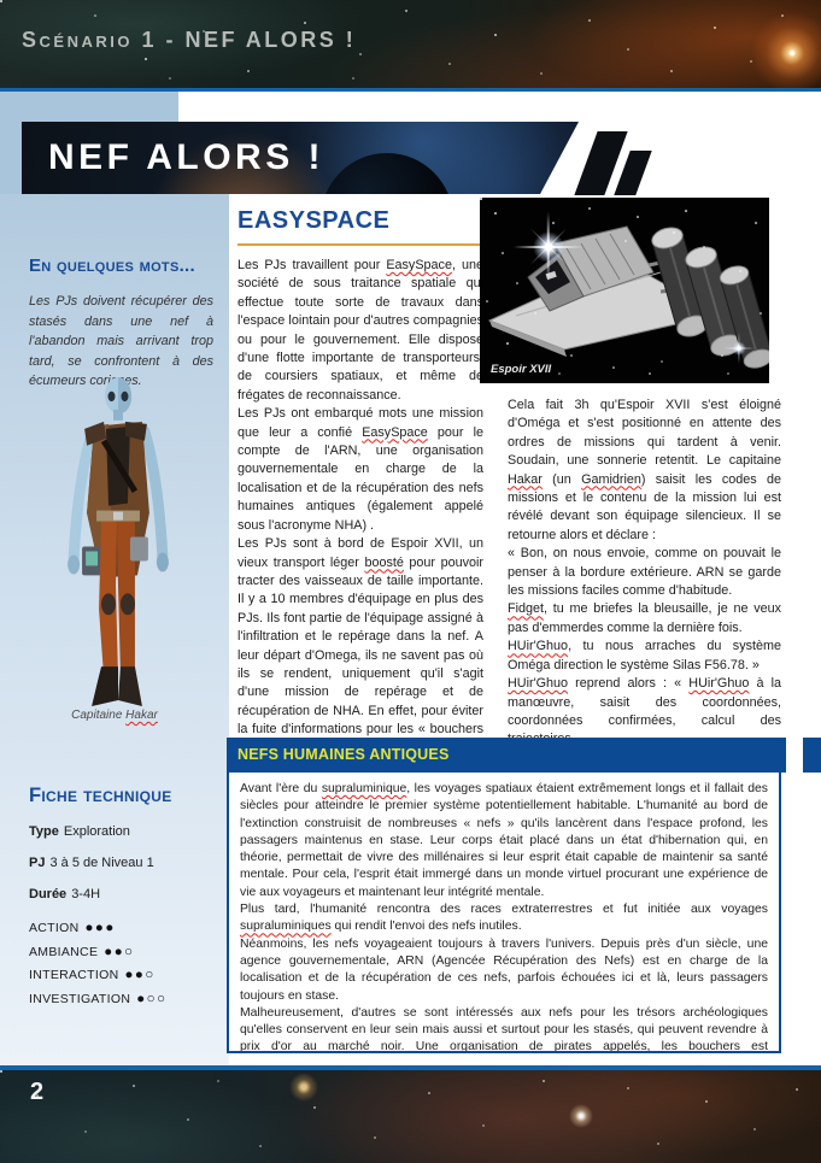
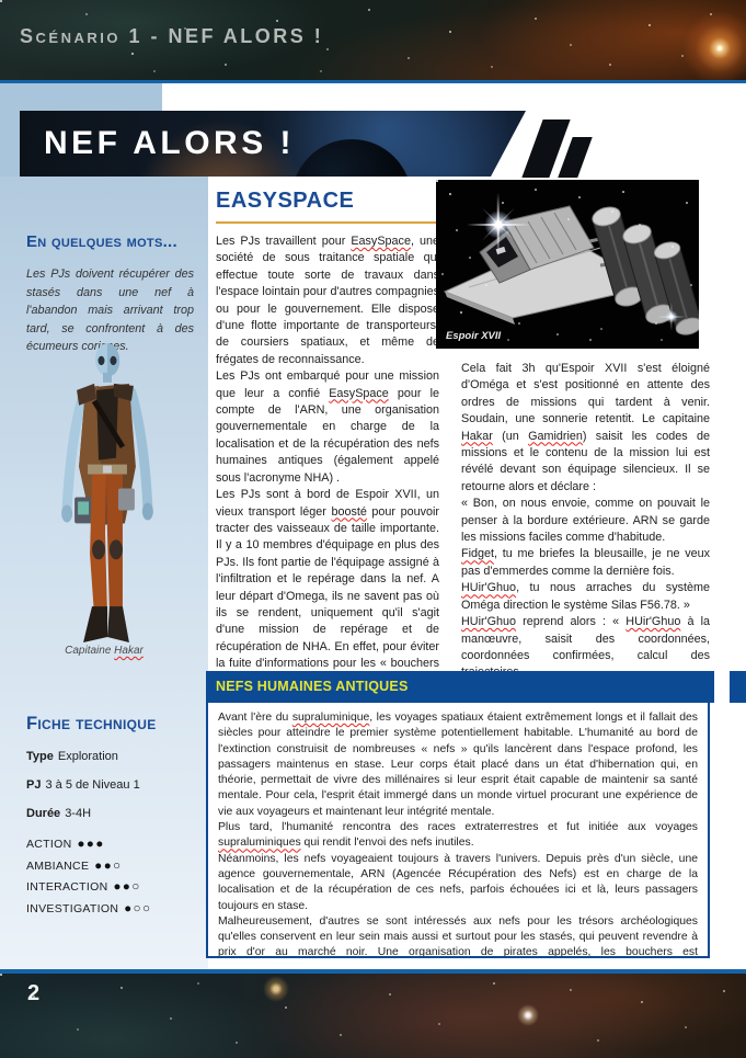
  Scénario 1 - NEF ALORS !
  NEF ALORS !
  En quelques mots...
  Les PJs doivent récupérer des stasés dans une nef à l'abandon mais arrivant trop tard, se confrontent à des écumeurs cories.
  Capitaine Hakar
  Fiche technique
  Type Exploration
  PJ 3 à 5 de Niveau 1
  Durée 3-4H
  ACTION ●●●
  AMBIANCE ●●○
  INTERACTION ●●○
  INVESTIGATION ●○○
  EASYSPACE
  Les PJs travaillent pour EasySpace, un société de sous traitance spatiale qu effectue toute sorte de travaux dan l'espace lointain pour d'autres compagnie ou pour le gouvernement. Elle dispos d'une flotte importante de transporteurs de coursiers spatiaux, et même d frégates de reconnaissance.
- Les PJs ont embarqué mots une mission que leur a confié EasySpace pour le compte de l'ARN, une organisation gouvernementale en charge de la localisation et de la récupération des nefs humaines antiques (également appelé sous l'acronyme NHA) .
+ Les PJs ont embarqué pour une mission que leur a confié EasySpace pour le compte de l'ARN, une organisation gouvernementale en charge de la localisation et de la récupération des nefs humaines antiques (également appelé sous l'acronyme NHA) .
  Les PJs sont à bord de Espoir XVII, un vieux transport léger boosté pour pouvoir tracter des vaisseaux de taille importante. Il y a 10 membres d'équipage en plus des PJs. Ils font partie de l'équipage assigné à l'infiltration et le repérage dans la nef. A leur départ d'Omega, ils ne savent pas où ils se rendent, uniquement qu'il s'agit d'une mission de repérage et de récupération de NHA. En effet, pour éviter la fuite d'informations pour les « bouchers
  Espoir XVII
  Cela fait 3h qu'Espoir XVII s'est éloigné d'Oméga et s'est positionné en attente des ordres de missions qui tardent à venir. Soudain, une sonnerie retentit. Le capitaine Hakar (un Gamidrien) saisit les codes de missions et le contenu de la mission lui est révélé devant son équipage silencieux. Il se retourne alors et déclare :
  « Bon, on nous envoie, comme on pouvait le penser à la bordure extérieure. ARN se garde les missions faciles comme d'habitude.
  Fidget, tu me briefes la bleusaille, je ne veux pas d'emmerdes comme la dernière fois.
  HUir'Ghuo, tu nous arraches du système Oméga direction le système Silas F56.78. »
  HUir'Ghuo reprend alors : « HUir'Ghuo à la manœuvre, saisit des coordonnées, coordonnées confirmées, calcul des
  NEFS HUMAINES ANTIQUES
  Avant l'ère du supraluminique, les voyages spatiaux étaient extrêmement longs et il fallait des siècles pour atteindre le premier système potentiellement habitable. L'humanité au bord de l'extinction construisit de nombreuses « nefs » qu'ils lancèrent dans l'espace profond, les passagers maintenus en stase. Leur corps était placé dans un état d'hibernation qui, en théorie, permettait de vivre des millénaires si leur esprit était capable de maintenir sa santé mentale. Pour cela, l'esprit était immergé dans un monde virtuel procurant une expérience de vie aux voyageurs et maintenant leur intégrité mentale.
  Plus tard, l'humanité rencontra des races extraterrestres et fut initiée aux voyages supraluminiques qui rendit l'envoi des nefs inutiles.
  Néanmoins, les nefs voyageaient toujours à travers l'univers. Depuis près d'un siècle, une agence gouvernementale, ARN (Agencée Récupération des Nefs) est en charge de la localisation et de la récupération de ces nefs, parfois échouées ici et là, leurs passagers toujours en stase.
  Malheureusement, d'autres se sont intéressés aux nefs pour les trésors archéologiques qu'elles conservent en leur sein mais aussi et surtout pour les stasés, qui peuvent revendre à prix d'or au marché noir. Une organisation de pirates appelés, les bouchers est
  2
